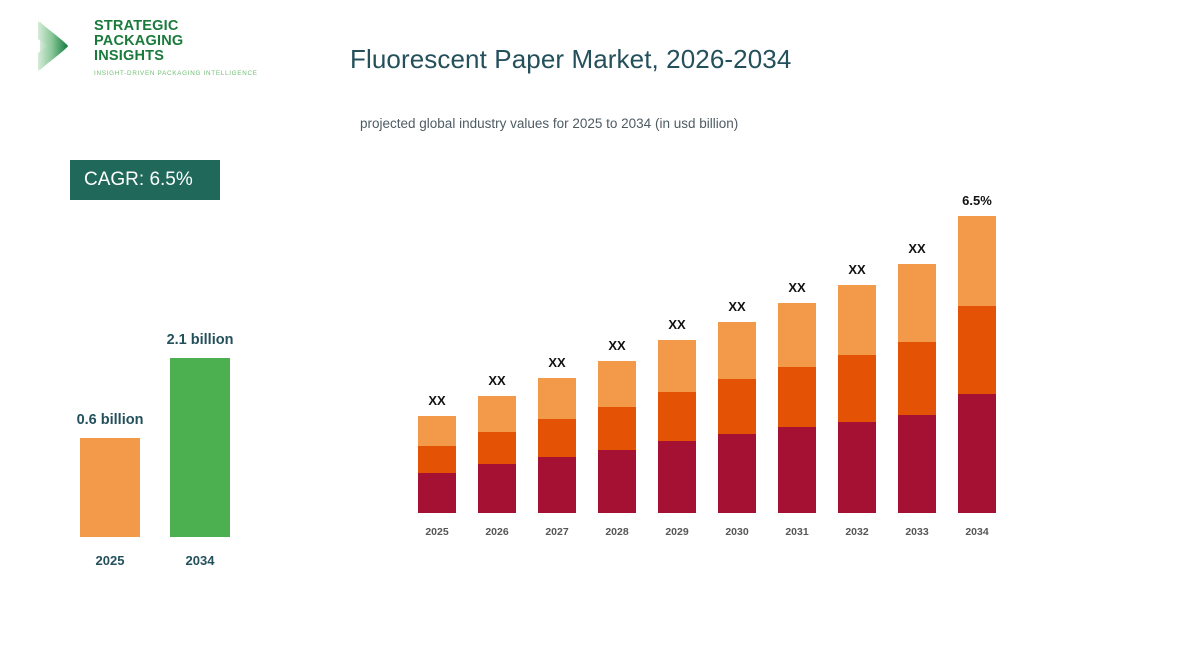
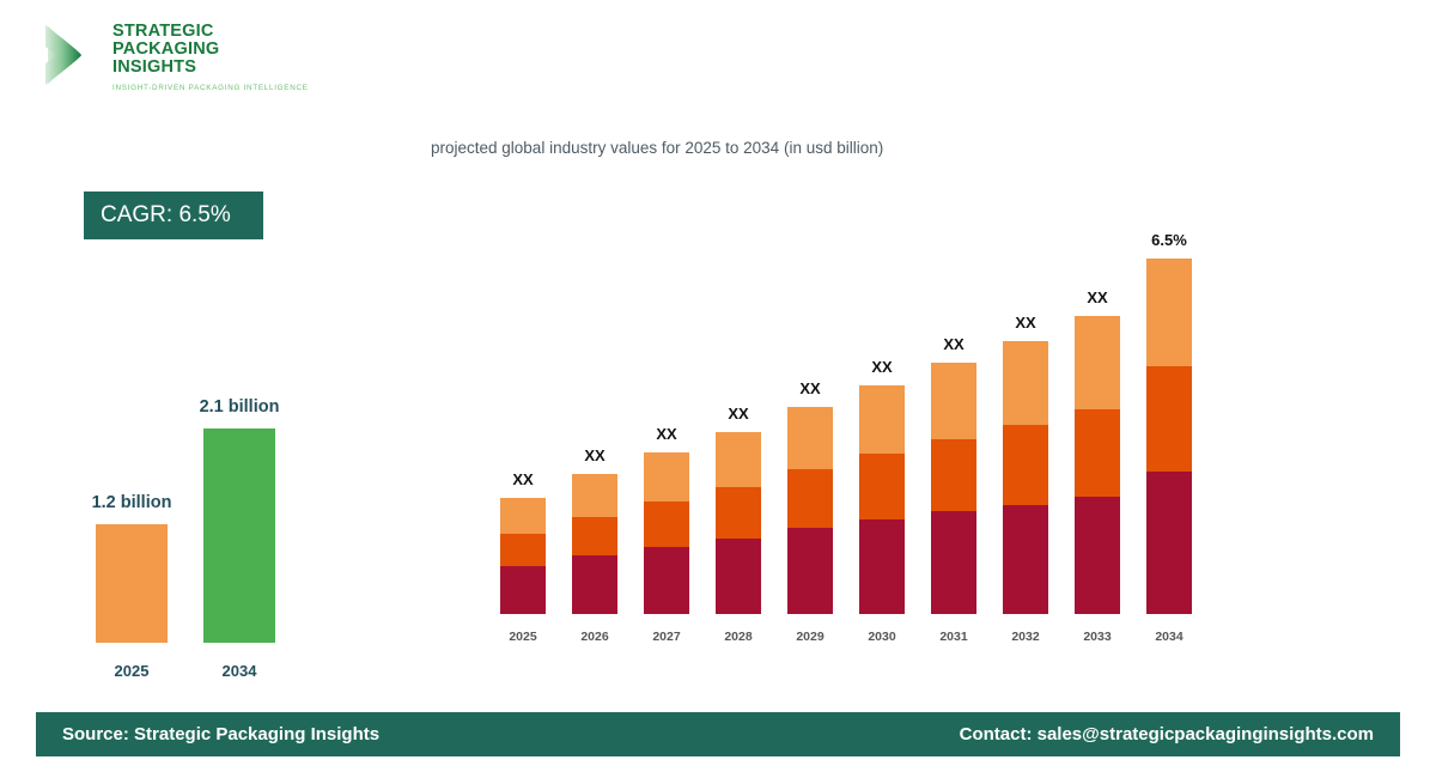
  STRATEGIC
  PACKAGING INSIGHTS
- Fluorescent Paper Market, 2026-2034
  projected global industry values for 2025 to 2034 (in usd billion)
  CAGR: 6.5%
- 0.6 billion
+ 1.2 billion
  2025
  2.1 billion
  2034
  XX
  2025
  XX
  2026
  XX
  2027
  XX
  2028
  XX
  2029
  XX
  2030
  XX
  2031
  XX
  2032
  XX
  2033
  6.5%
  2034
+ Source: Strategic Packaging Insights
+ Contact: sales@strategicpackaginginsights.com
